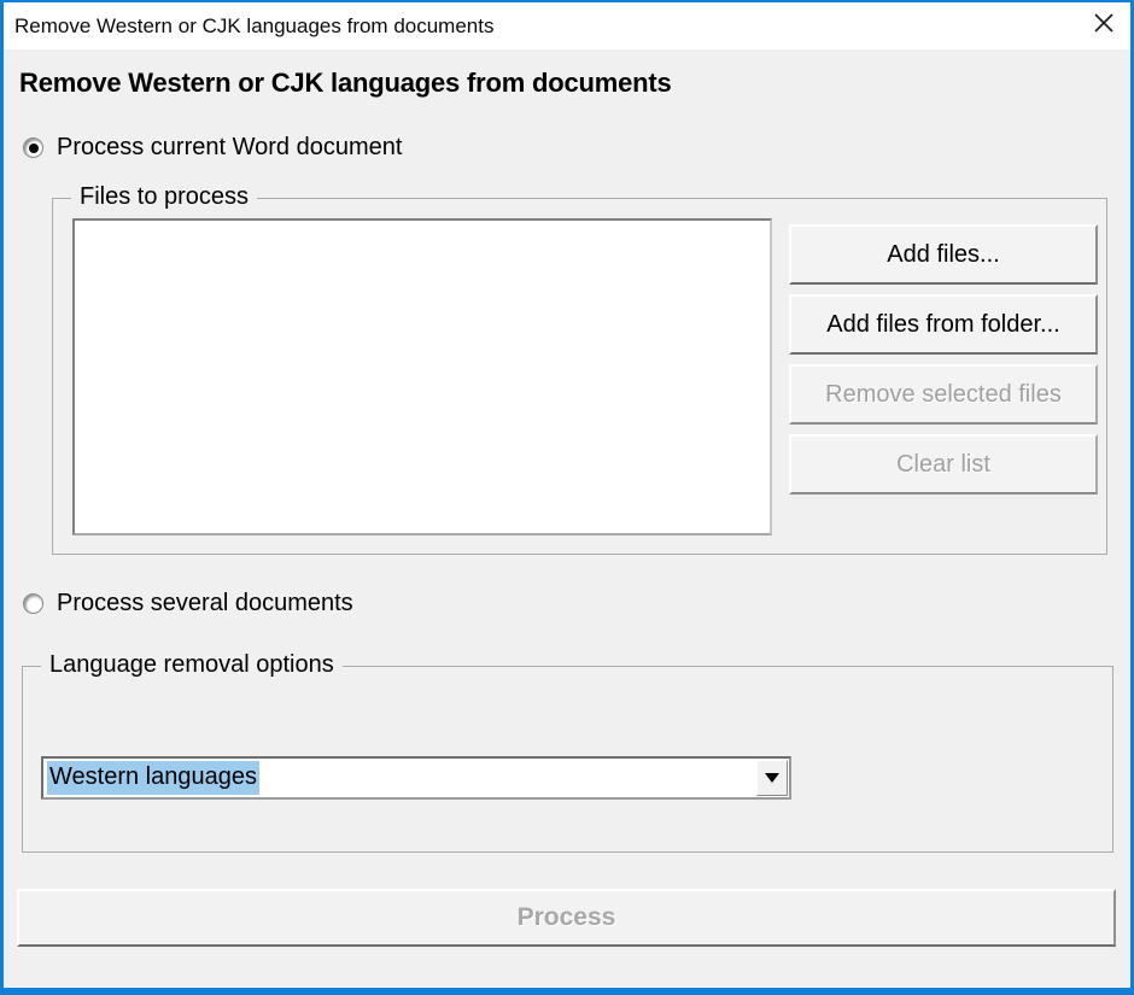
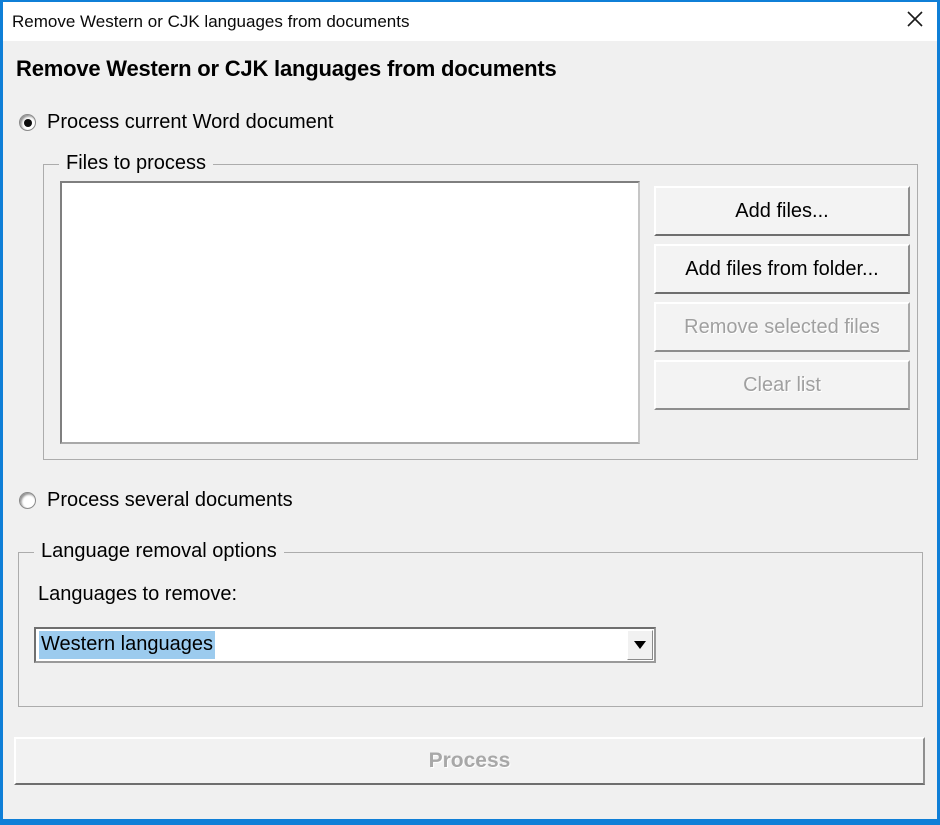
  Remove Western or CJK languages from documents
  Remove Western or CJK languages from documents
  Process current Word document
  Files to process
  Add files...
  Add files from folder...
  Remove selected files
  Clear list
  Process several documents
  Language removal options
+ Languages to remove:
  Western languages
  Process
